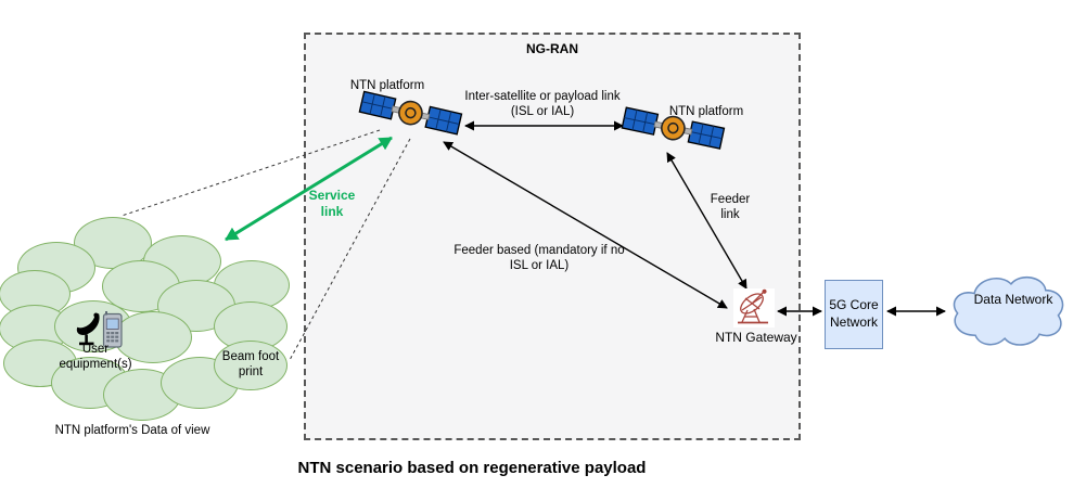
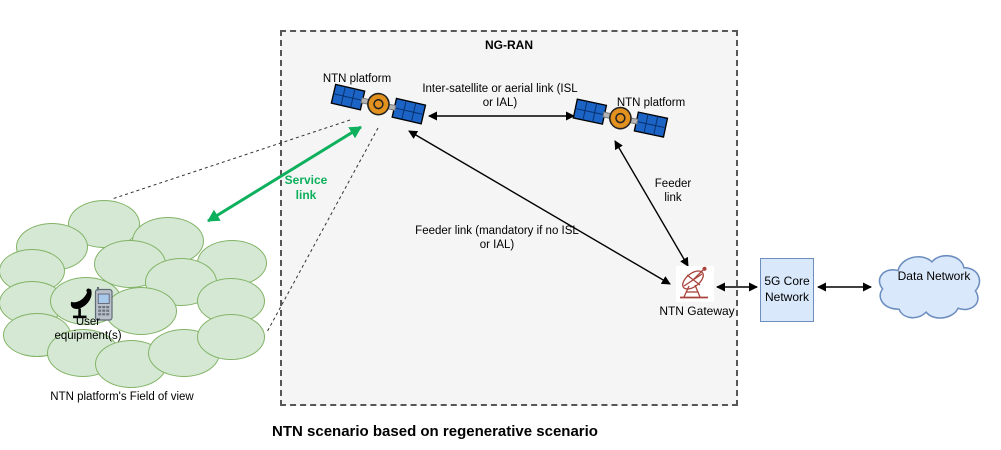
  NG-RAN
  5G Core Network
  Data Network
  NTN platform
  NTN platform
- Inter-satellite or payload link (ISL or IAL)
+ Inter-satellite or aerial link (ISL or IAL)
  Service link
  Feeder link
- Feeder based (mandatory if no ISL or IAL)
+ Feeder link (mandatory if no ISL or IAL)
  NTN Gateway
  User equipment(s)
- Beam foot print
- NTN platform's Data of view
+ NTN platform's Field of view
- NTN scenario based on regenerative payload
+ NTN scenario based on regenerative scenario
